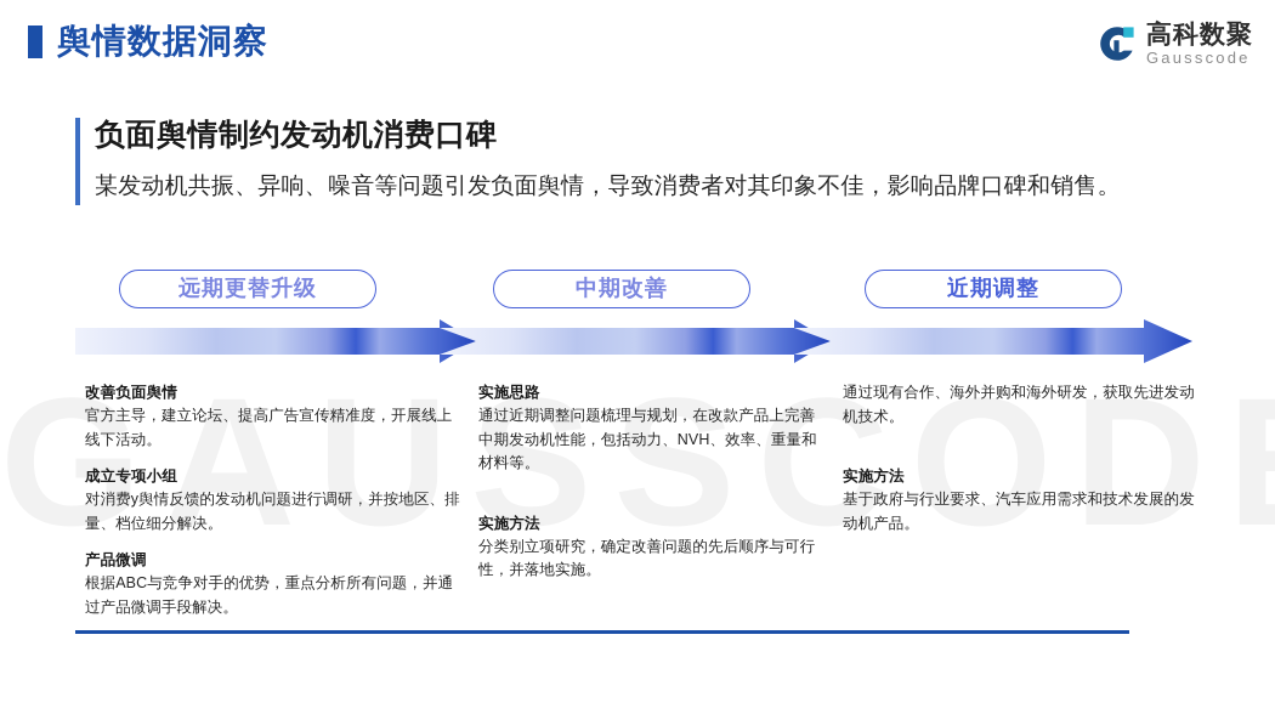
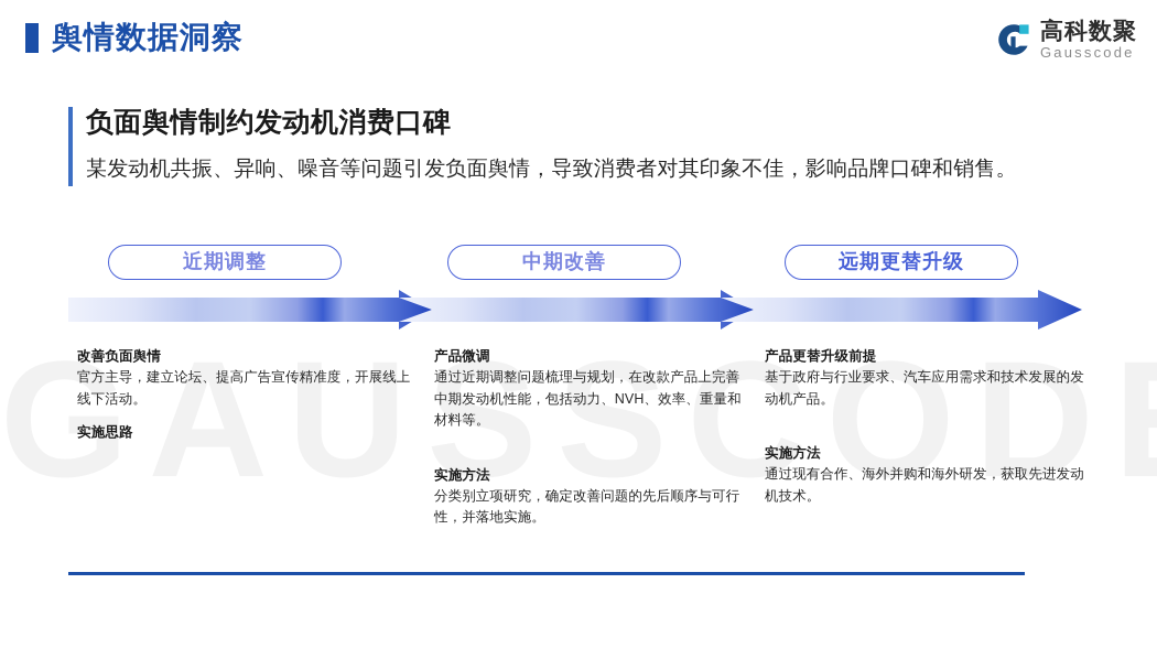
  GAUSSCOD
  舆情数据洞察
  高科数聚
  Gausscode
  负面舆情制约发动机消费口碑
  某发动机共振、异响、噪音等问题引发负面舆情，导致消费者对其印象不佳，影响品牌口碑和销售。
- 远期更替升级
+ 近期调整
  中期改善
- 近期调整
+ 远期更替升级
  改善负面舆情
  官方主导，建立论坛、提高广告宣传精准度，开展线上线下活动。
- 成立专项小组
- 对消费y舆情反馈的发动机问题进行调研，并按地区、排量、档位细分解决。
- 产品微调
+ 实施思路
- 根据ABC与竞争对手的优势，重点分析所有问题，并通过产品微调手段解决。
- 实施思路
+ 产品微调
  通过近期调整问题梳理与规划，在改款产品上完善中期发动机性能，包括动力、NVH、效率、重量和材料等。
  实施方法
  分类别立项研究，确定改善问题的先后顺序与可行性，并落地实施。
+ 产品更替升级前提
- 通过现有合作、海外并购和海外研发，获取先进发动机技术。
+ 基于政府与行业要求、汽车应用需求和技术发展的发动机产品。
  实施方法
- 基于政府与行业要求、汽车应用需求和技术发展的发动机产品。
+ 通过现有合作、海外并购和海外研发，获取先进发动机技术。
